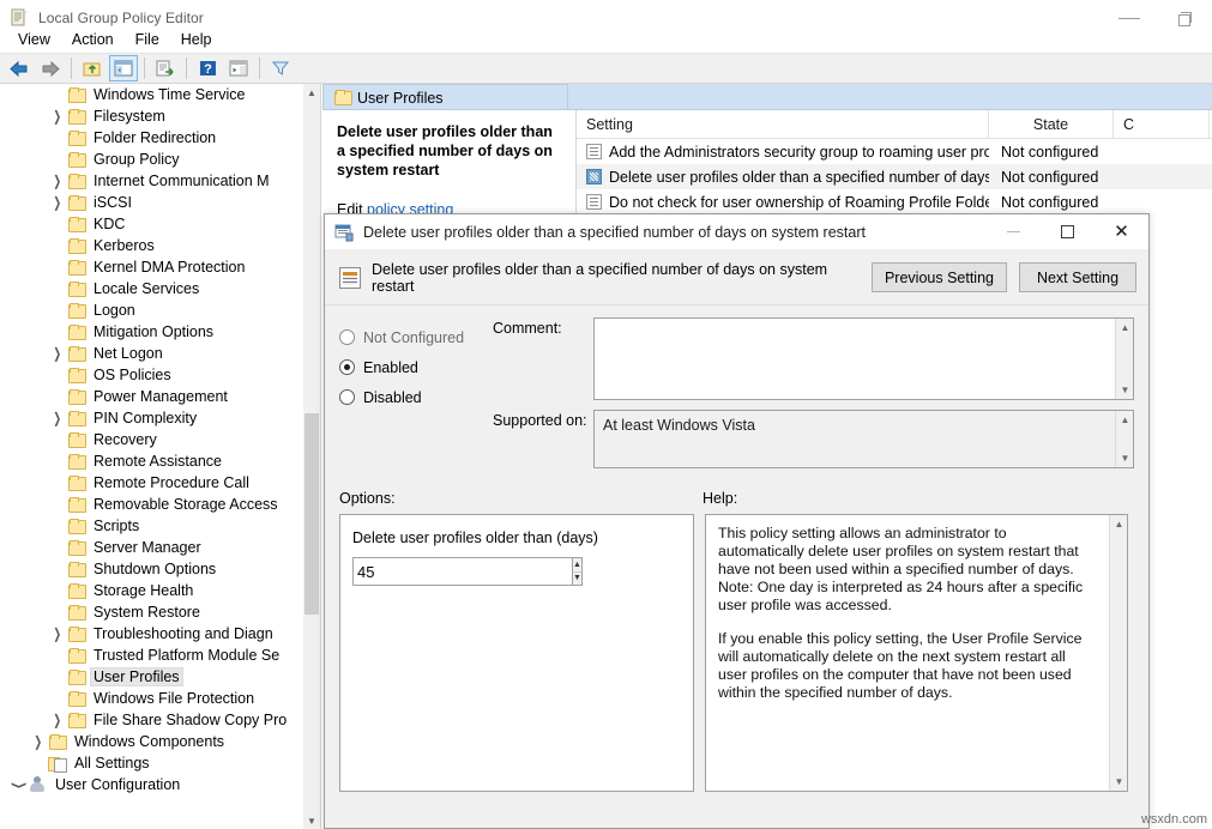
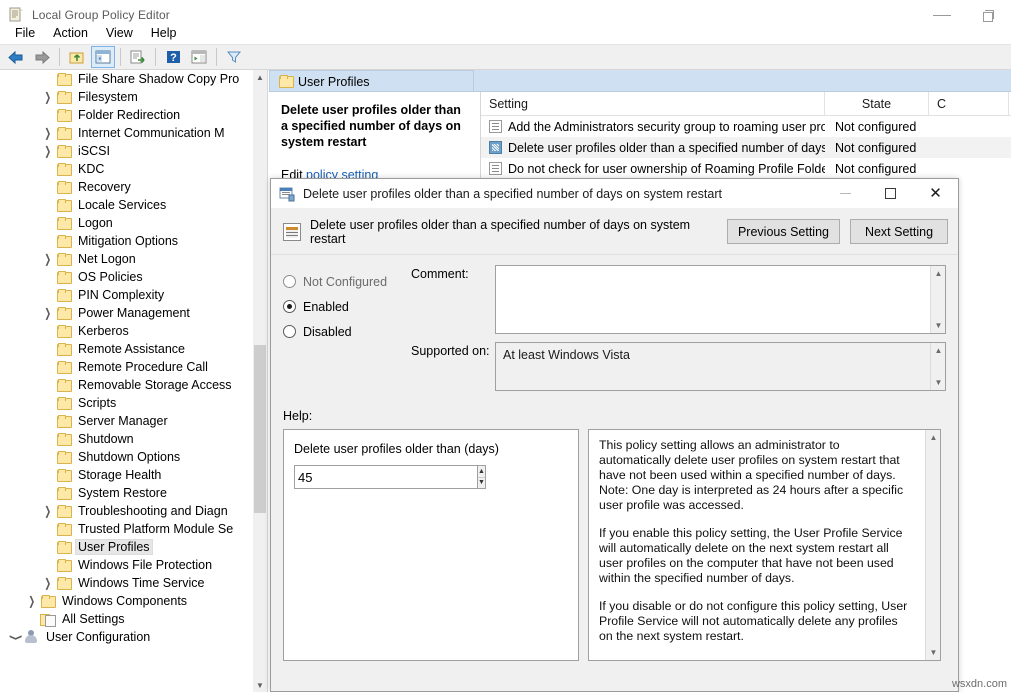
  Local Group Policy Editor
- View
+ File
  Action
- File
+ View
  Help
  ?
- Windows Time Service
+ File Share Shadow Copy Pro
  ❯
  Filesystem
  Folder Redirection
- Group Policy
  ❯
  Internet Communication M
  ❯
  iSCSI
  KDC
- Kerberos
+ Recovery
- Kernel DMA Protection
  Locale Services
  Logon
  Mitigation Options
  ❯
  Net Logon
  OS Policies
- Power Management
+ PIN Complexity
  ❯
- PIN Complexity
+ Power Management
- Recovery
+ Kerberos
  Remote Assistance
  Remote Procedure Call
  Removable Storage Access
  Scripts
  Server Manager
+ Shutdown
  Shutdown Options
  Storage Health
  System Restore
  ❯
  Troubleshooting and Diagn
  Trusted Platform Module Se
  User Profiles
  Windows File Protection
  ❯
- File Share Shadow Copy Pro
+ Windows Time Service
  ❯
  Windows Components
  All Settings
  User Configuration
  ▲
  ▼
  User Profiles
  Delete user profiles older than a specified number of days on system restart
  Edit policy setting
  Setting
  State
  C
  Add the Administrators security group to roaming user pro
  Not configured
  Delete user profiles older than a specified number of days
  Not configured
  Do not check for user ownership of Roaming Profile Folde
  Not configured
  Delete user profiles older than a specified number of days on system restart
  ✕
  Delete user profiles older than a specified number of days on system restart
  Previous Setting
  Next Setting
  Not Configured
  Enabled
  Disabled
  Comment:
  ▲
  ▼
  Supported on:
  At least Windows Vista
  ▲
  ▼
- Options:
  Help:
  Delete user profiles older than (days)
  45
  This policy setting allows an administrator to automatically delete user profiles on system restart that have not been used within a specified number of days. Note: One day is interpreted as 24 hours after a specific user profile was accessed.
  If you enable this policy setting, the User Profile Service will automatically delete on the next system restart all user profiles on the computer that have not been used within the specified number of days.
+ If you disable or do not configure this policy setting, User Profile Service will not automatically delete any profiles on the next system restart.
  ▲
  ▼
  wsxdn.com
